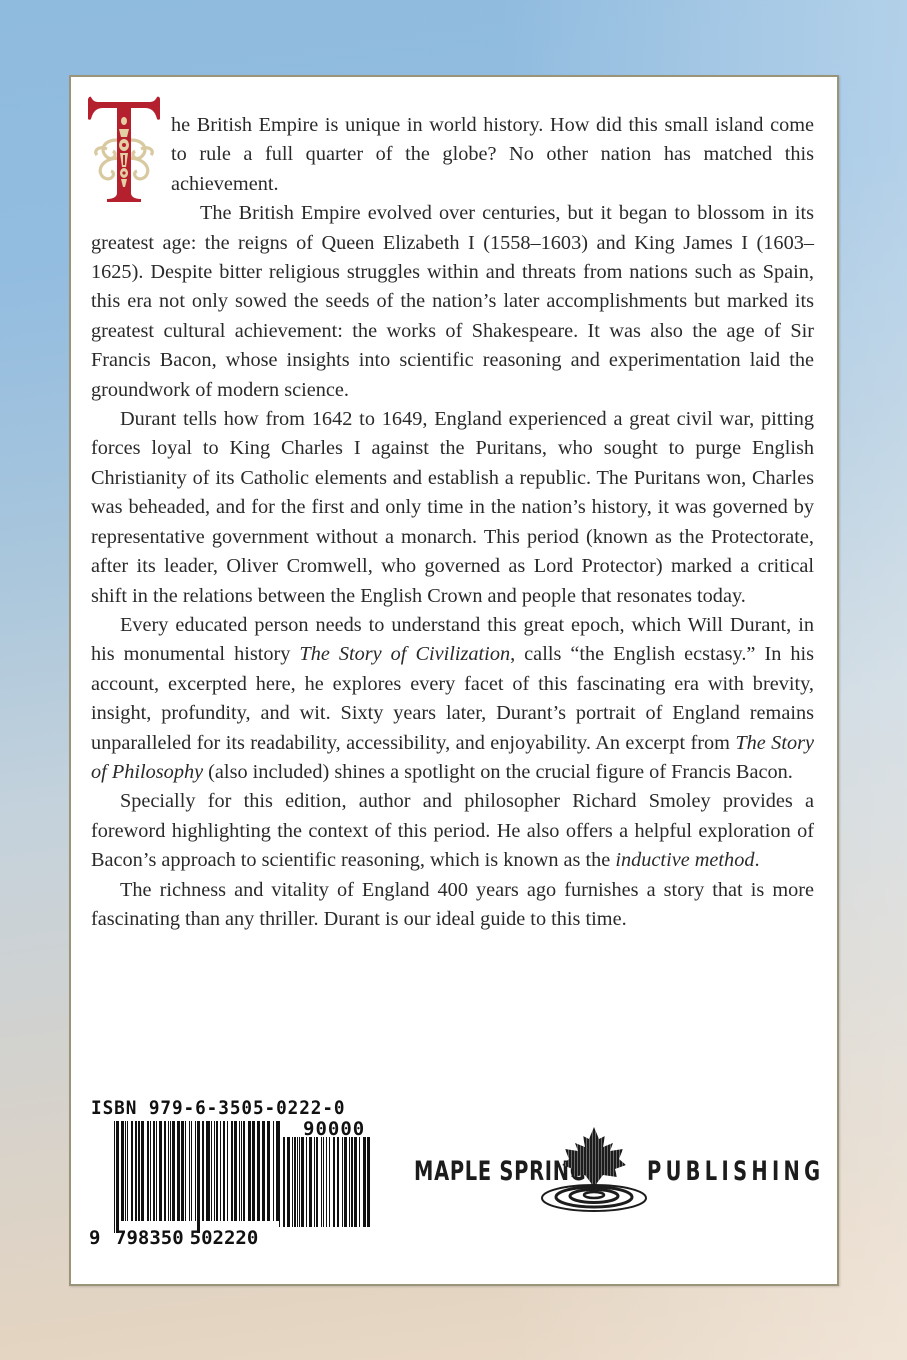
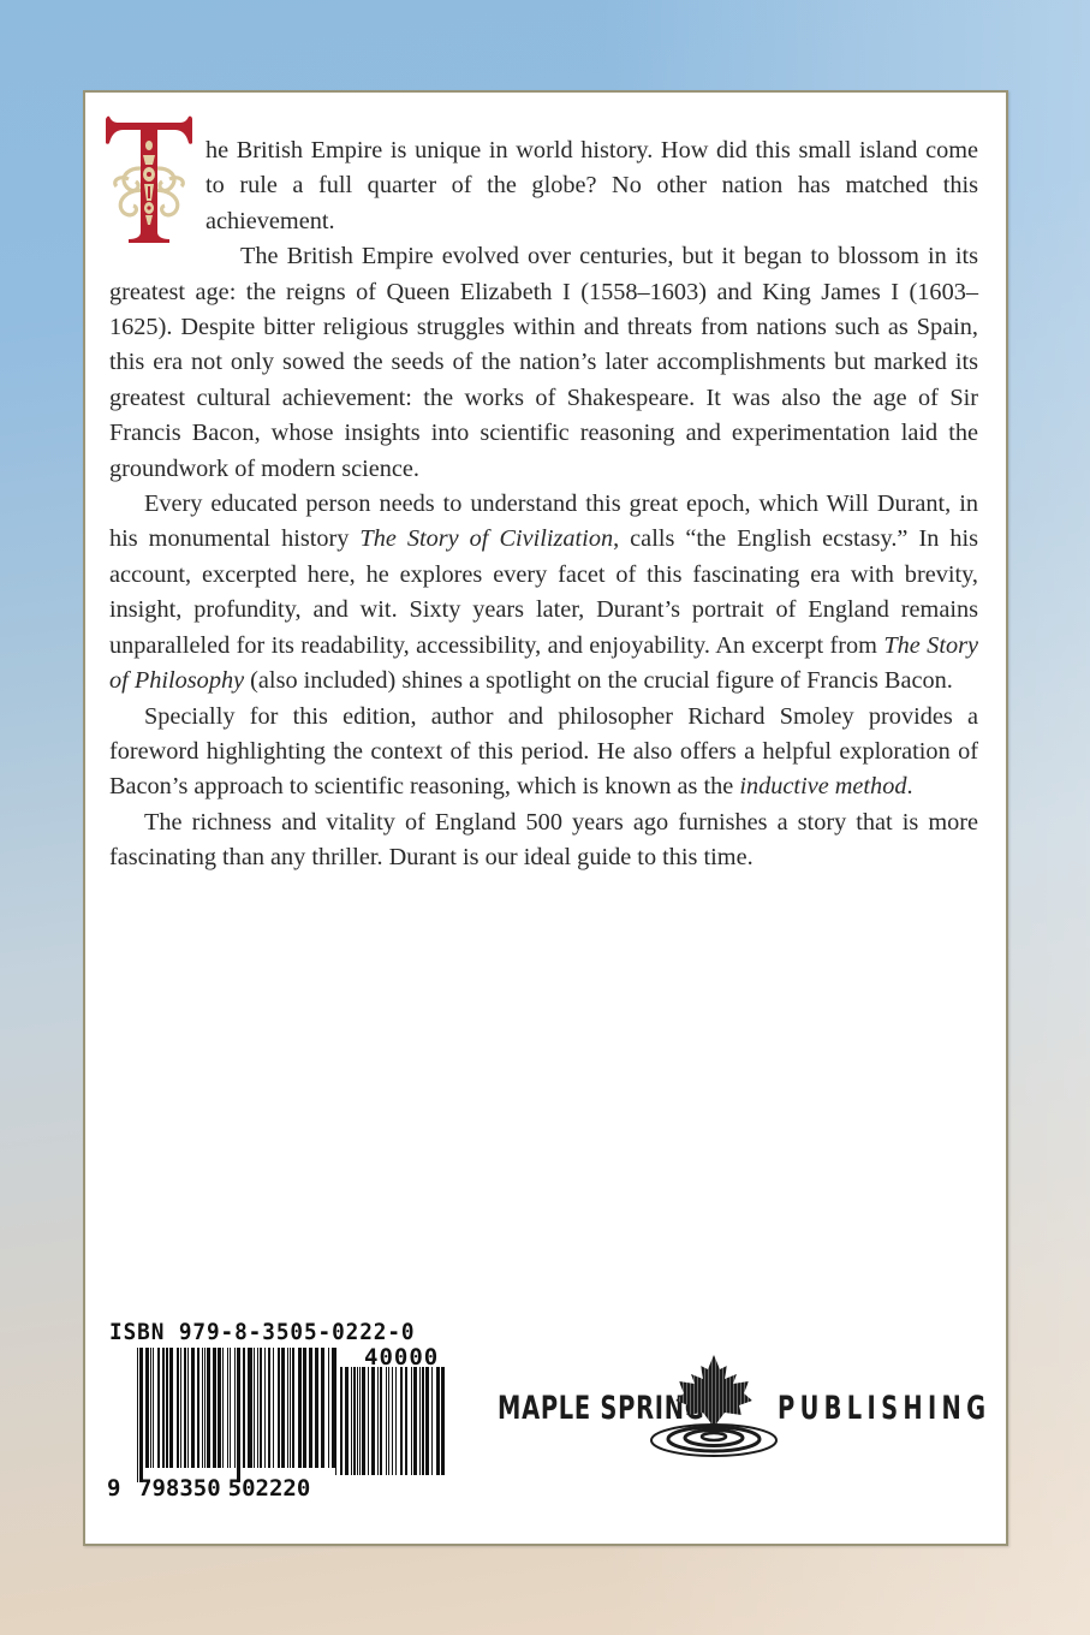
  he British Empire is unique in world history. How did this small island come to rule a full quarter of the globe? No other nation has matched this achievement.
  The British Empire evolved over centuries, but it began to blossom in its greatest age: the reigns of Queen Elizabeth I (1558–1603) and King James I (1603–1625). Despite bitter religious struggles within and threats from nations such as Spain, this era not only sowed the seeds of the nation’s later accomplish­ments but marked its greatest cultural achievement: the works of Shakespeare. It was also the age of Sir Francis Bacon, whose insights into scientific reasoning and experimentation laid the groundwork of modern science.
- Durant tells how from 1642 to 1649, England experienced a great civil war, pitting forces loyal to King Charles I against the Puritans, who sought to purge English Christianity of its Catholic elements and establish a republic. The Puri­tans won, Charles was beheaded, and for the first and only time in the nation’s history, it was governed by representative government without a monarch. This period (known as the Protectorate, after its leader, Oliver Cromwell, who gov­erned as Lord Protector) marked a critical shift in the relations between the Eng­lish Crown and people that resonates today.
  Every educated person needs to understand this great epoch, which Will Durant, in his monumental history The Story of Civilization, calls “the English ecstasy.” In his account, excerpted here, he explores every facet of this fascinating era with brevity, insight, profundity, and wit. Sixty years later, Durant’s portrait of England remains unparalleled for its readability, accessibility, and enjoyability. An excerpt from The Story of Philosophy (also included) shines a spotlight on the crucial figure of Francis Bacon.
  Specially for this edition, author and philosopher Richard Smoley provides a foreword highlighting the context of this period. He also offers a helpful explora­tion of Bacon’s approach to scientific reasoning, which is known as the inductive method.
- The richness and vitality of England 400 years ago furnishes a story that is more fascinating than any thriller. Durant is our ideal guide to this time.
+ The richness and vitality of England 500 years ago furnishes a story that is more fascinating than any thriller. Durant is our ideal guide to this time.
- ISBN 979-6-3505-0222-0
+ ISBN 979-8-3505-0222-0
- 90000
+ 40000
  9 798350 502220
  MAPLE SPRIN
  PUBLISHING
